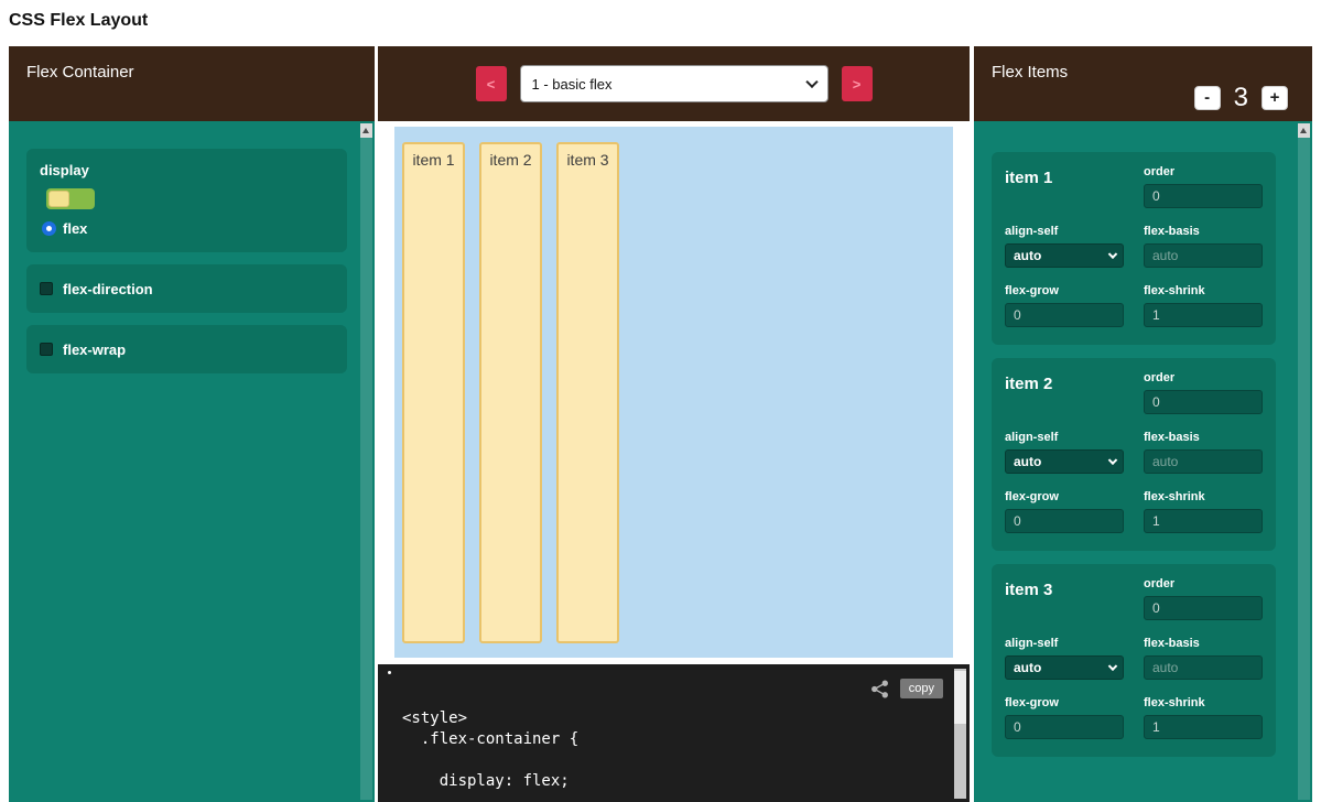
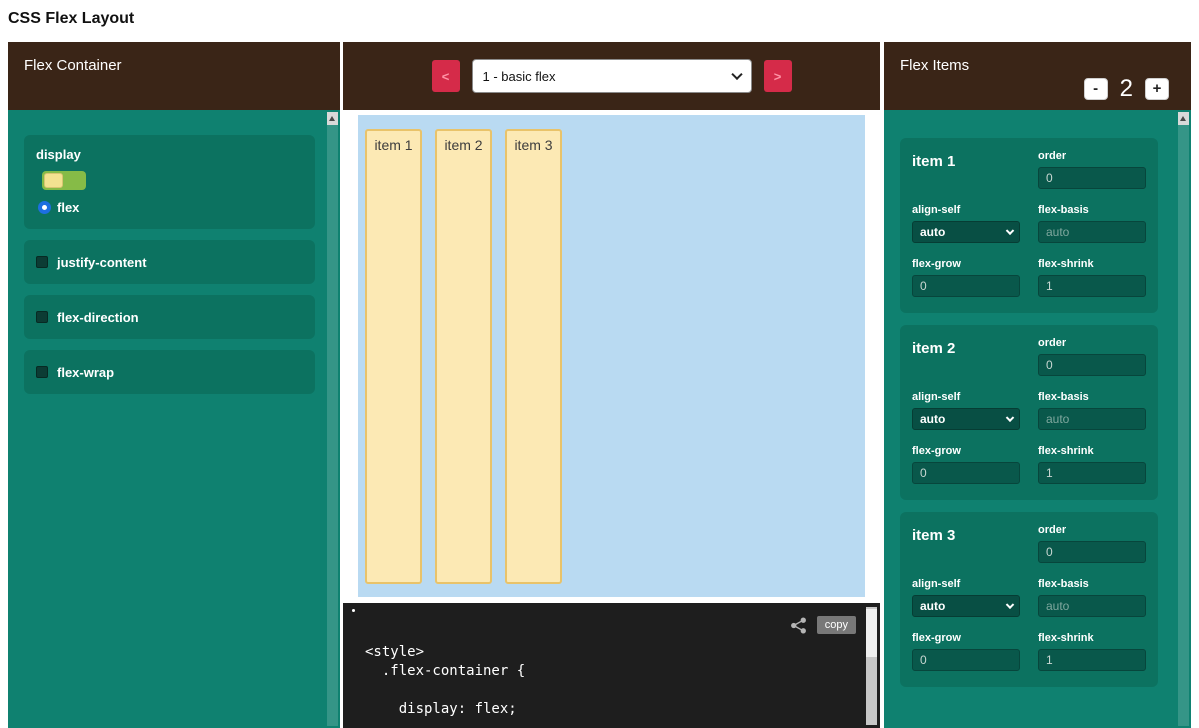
  CSS Flex Layout
  Flex Container
  display
  flex
+ justify-content
  flex-direction
  flex-wrap
  <
  1 - basic flex
  >
  item 1
  item 2
  item 3
  copy
  <style>
  .flex-container {
  display: flex;
  Flex Items
  -
- 3
+ 2
  +
  item 1
  order
  0
  align-self
  auto
  flex-basis
  auto
  flex-grow
  0
  flex-shrink
  1
  item 2
  order
  0
  align-self
  auto
  flex-basis
  auto
  flex-grow
  0
  flex-shrink
  1
  item 3
  order
  0
  align-self
  auto
  flex-basis
  auto
  flex-grow
  0
  flex-shrink
  1
